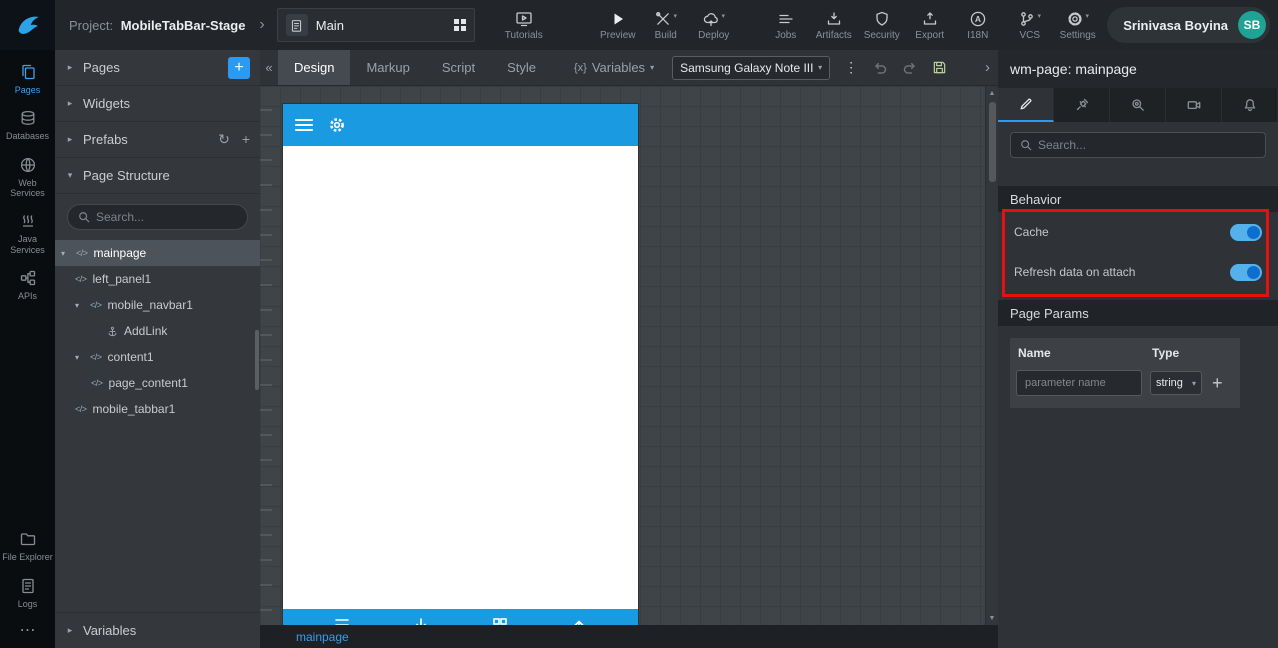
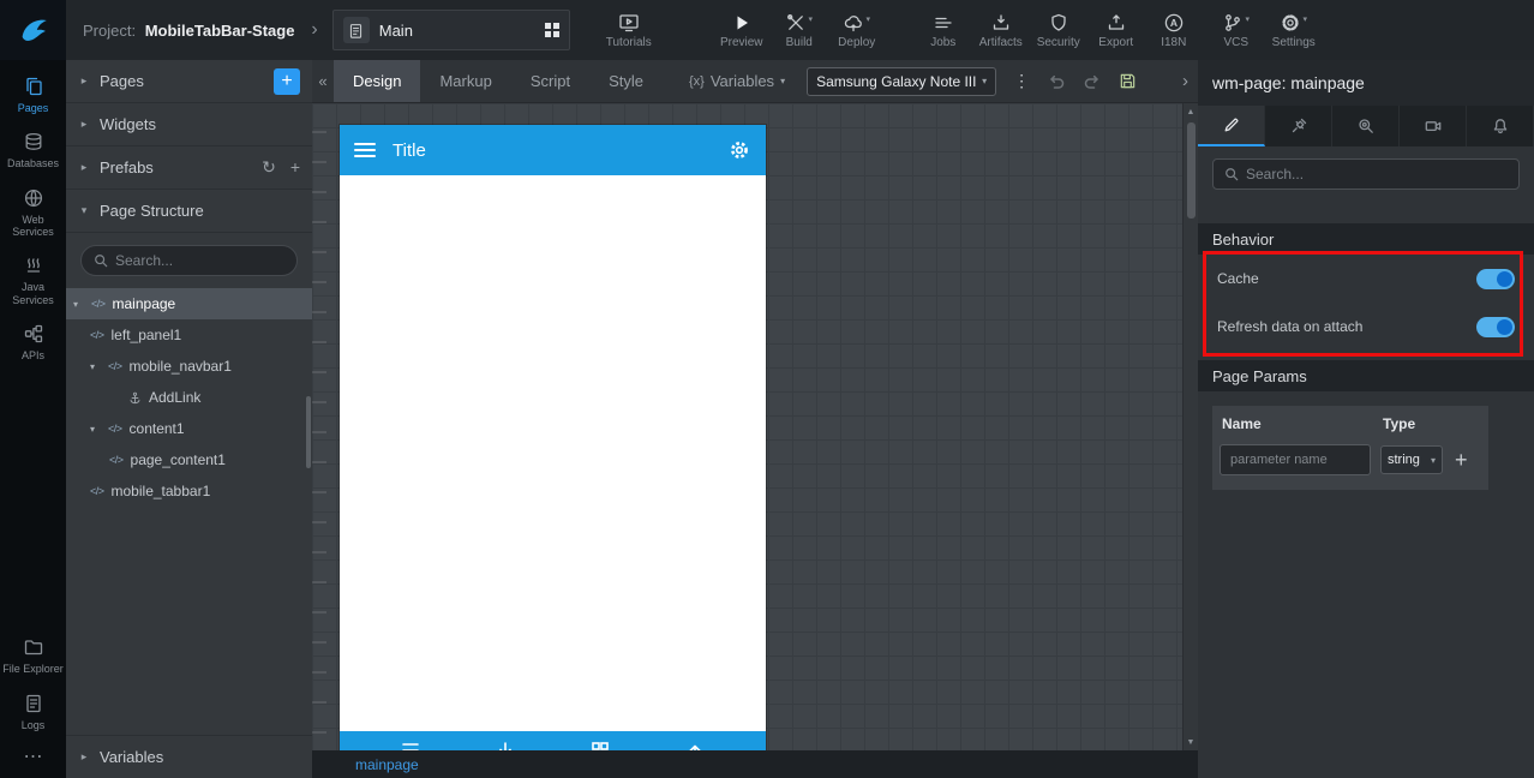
  Project: MobileTabBar-Stage
  ›
  Main
  Tutorials
  Preview
  Build
  Deploy
  Jobs
  Artifacts
  Security
  Export
  A
  I18N
  VCS
  Settings
- Srinivasa Boyina
- SB
  Pages
  Databases
  Web Services
  Java Services
  APIs
  File Explorer
  Logs
  ⋯
  ▸
  Pages
  +
  ▸
  Widgets
  ▸
  Prefabs
  ↻
  +
  ▾
  Page Structure
  Search...
  ▾
  </>
  mainpage
  </>
  left_panel1
  ▾
  </>
  mobile_navbar1
  AddLink
  ▾
  </>
  content1
  </>
  page_content1
  </>
  mobile_tabbar1
  ▸
  Variables
  «
  Design
  Markup
  Script
  Style
  {x}
  Variables
  ▾
  Samsung Galaxy Note III
  ▾
  ⋮
  ›
+ Title
  mainpage
  wm-page: mainpage
  Search...
  Behavior
  Cache
  Refresh data on attach
  Page Params
  Name
  Type
  parameter name
  string
  ▾
  +
